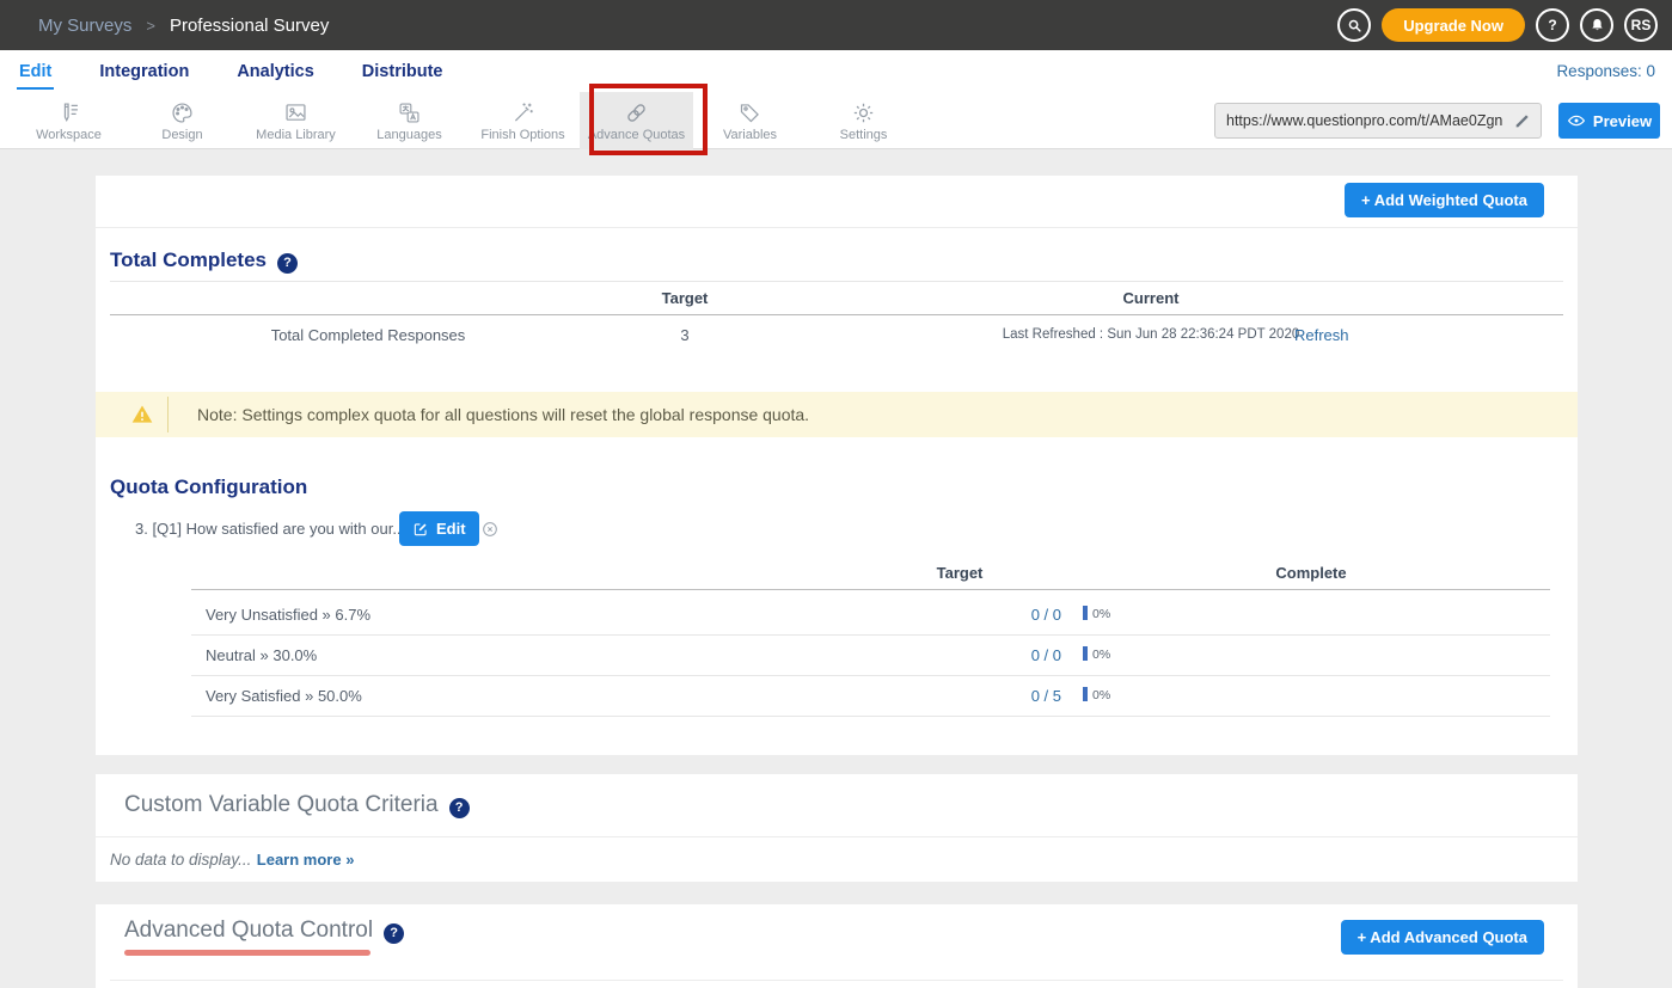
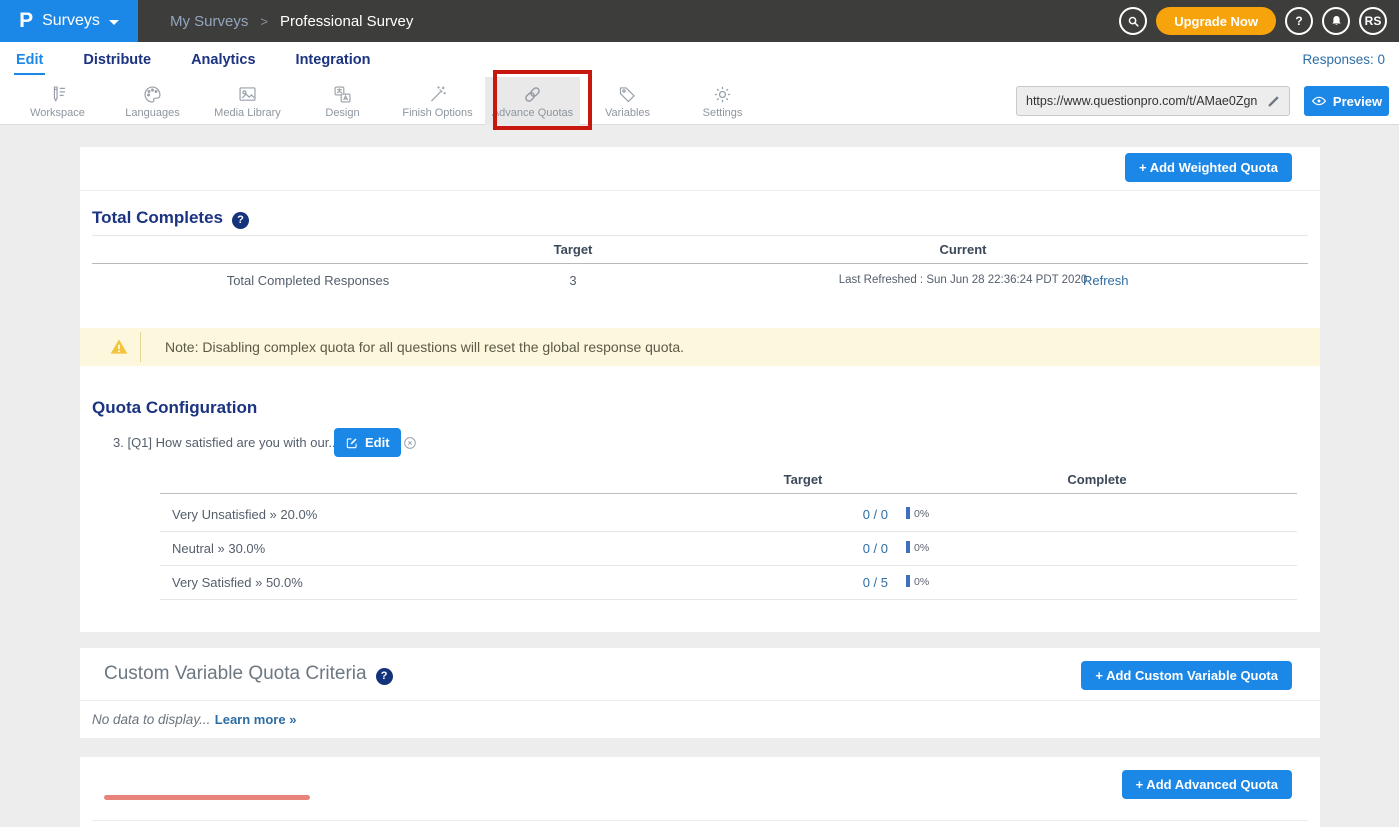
+ P
+ Surveys
  My Surveys
  >
  Professional Survey
  Upgrade Now
  ?
  RS
  Edit
- Integration
+ Distribute
  Analytics
- Distribute
+ Integration
  Responses: 0
  Workspace
- Design
+ Languages
  Media Library
- Languages
+ Design
  Finish Options
  Advance Quotas
  Variables
  Settings
  https://www.questionpro.com/t/AMae0Zgn
  Preview
  + Add Weighted Quota
  Total Completes ?
  Target
  Current
  Total Completed Responses
  3
  Last Refreshed : Sun Jun 28 22:36:24 PDT 2020
  Refresh
- Note: Settings complex quota for all questions will reset the global response quota.
+ Note: Disabling complex quota for all questions will reset the global response quota.
  Quota Configuration
  3. [Q1] How satisfied are you with our.
  Edit
  Target
  Complete
- Very Unsatisfied » 6.7%
+ Very Unsatisfied » 20.0%
  0 / 0
  0%
  Neutral » 30.0%
  0 / 0
  0%
  Very Satisfied » 50.0%
  0 / 5
  0%
  Custom Variable Quota Criteria ?
+ + Add Custom Variable Quota
  No data to display... Learn more »
- Advanced Quota Control ?
  + Add Advanced Quota
